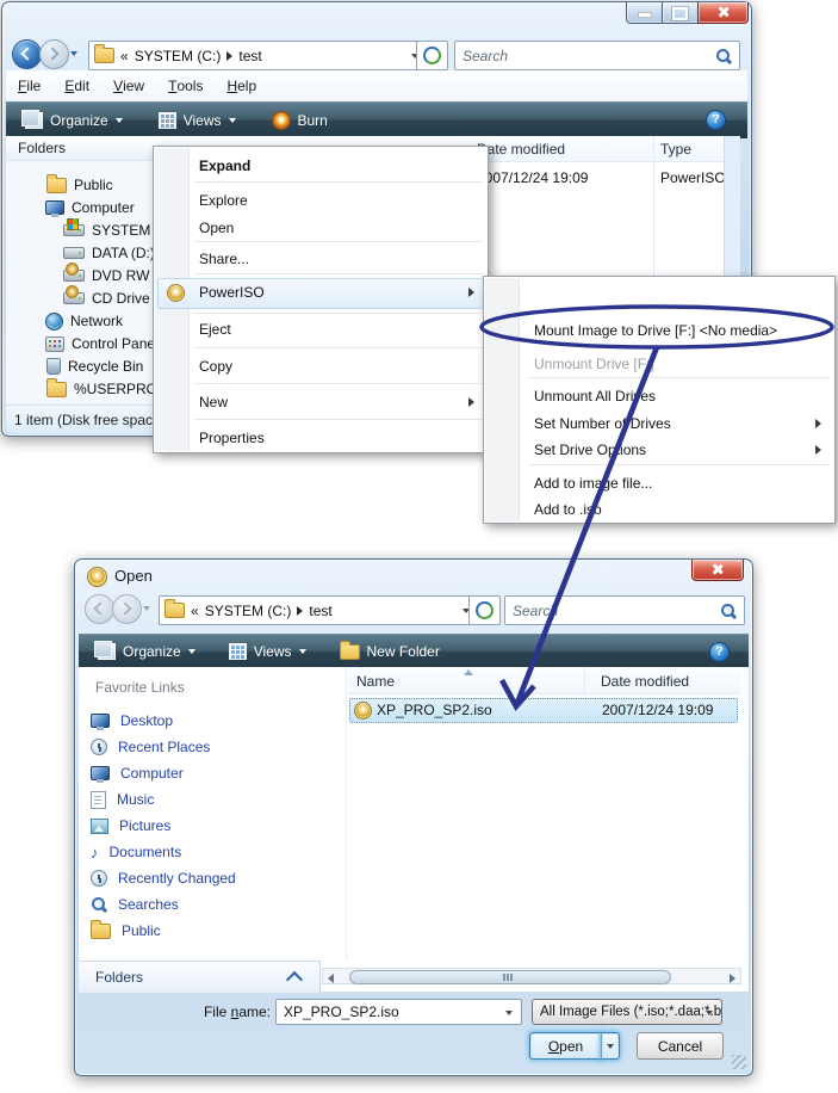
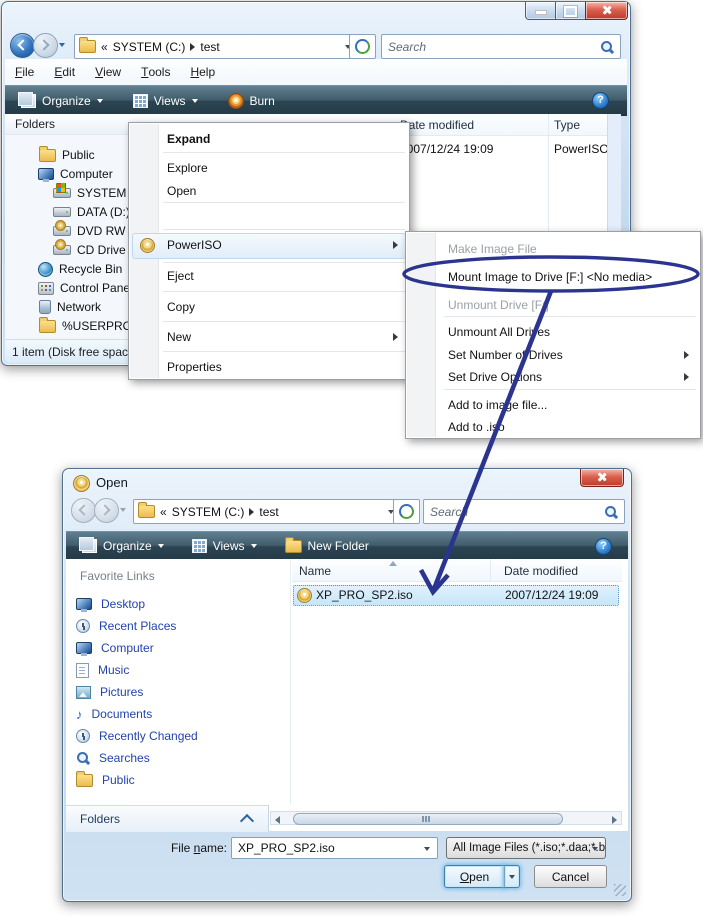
  «
  SYSTEM (C:)
  test
  Search
  F
  ile
  E
  dit
  V
  iew
  T
  ools
  H
  elp
  Organize
  Views
  Burn
  ?
  Folders
  Public
  Computer
  DATA (D:
  DVD RW
  CD Drive
- Network
+ Recycle Bin
  Control Pane
- Recycle Bin
+ Network
  %USERPR
  ate modified
  Type
  007/12/24 19:09
  PowerISO
  1 item (Disk free spac
  Expand
  Explore
  Open
- Share...
  PowerISO
  Eject
  Copy
  New
  Properties
+ Make Image File
  Mount Image to Drive [F:] <No media>
  Unmount Drive [F
  Unmount All Dries
  Set Number o Drives
  Set Drive Opions
  Add to imae file...
  Add to .iso
  Open
  «
  SYSTEM (C:)
  test
  Searc
  Organize
  Views
  New Folder
  ?
  Favorite Links
  Desktop
  Recent Places
  Computer
  Music
  Pictures
  ♪
  Documents
  Recently Changed
  Searches
  Public
  Name
  Date modified
  XP_PRO_SP2.iso
  2007/12/24 19:09
  Folders
  File name:
  XP_PRO_SP2.iso
  All Image Files (*.iso;*.daa;*.b
  Open
  Cancel
